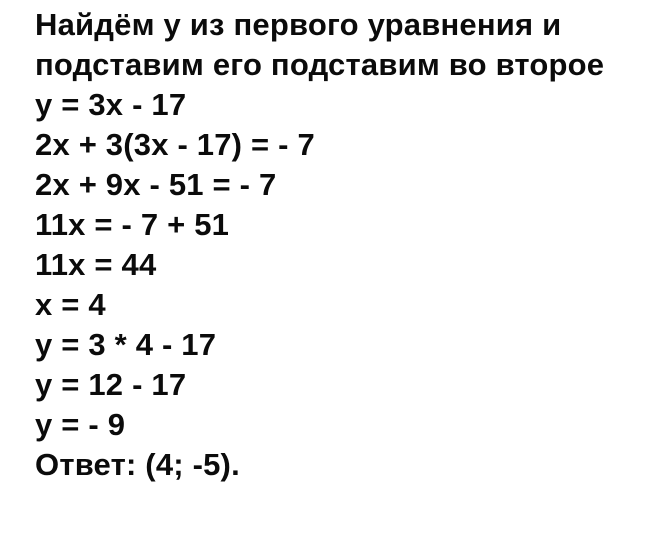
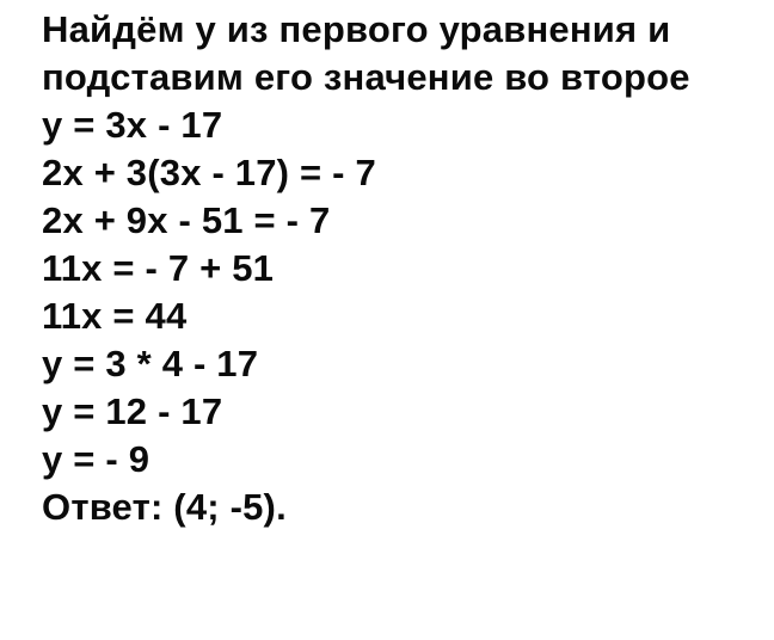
  Найдём у из первого уравнения и
- подставим его подставим во второе
+ подставим его значение во второе
  y = 3x - 17
  2x + 3(3x - 17) = - 7
  2x + 9x - 51 = - 7
  11x = - 7 + 51
  11x = 44
- x = 4
  y = 3 * 4 - 17
  y = 12 - 17
  y = - 9
  Ответ: (4; -5).
